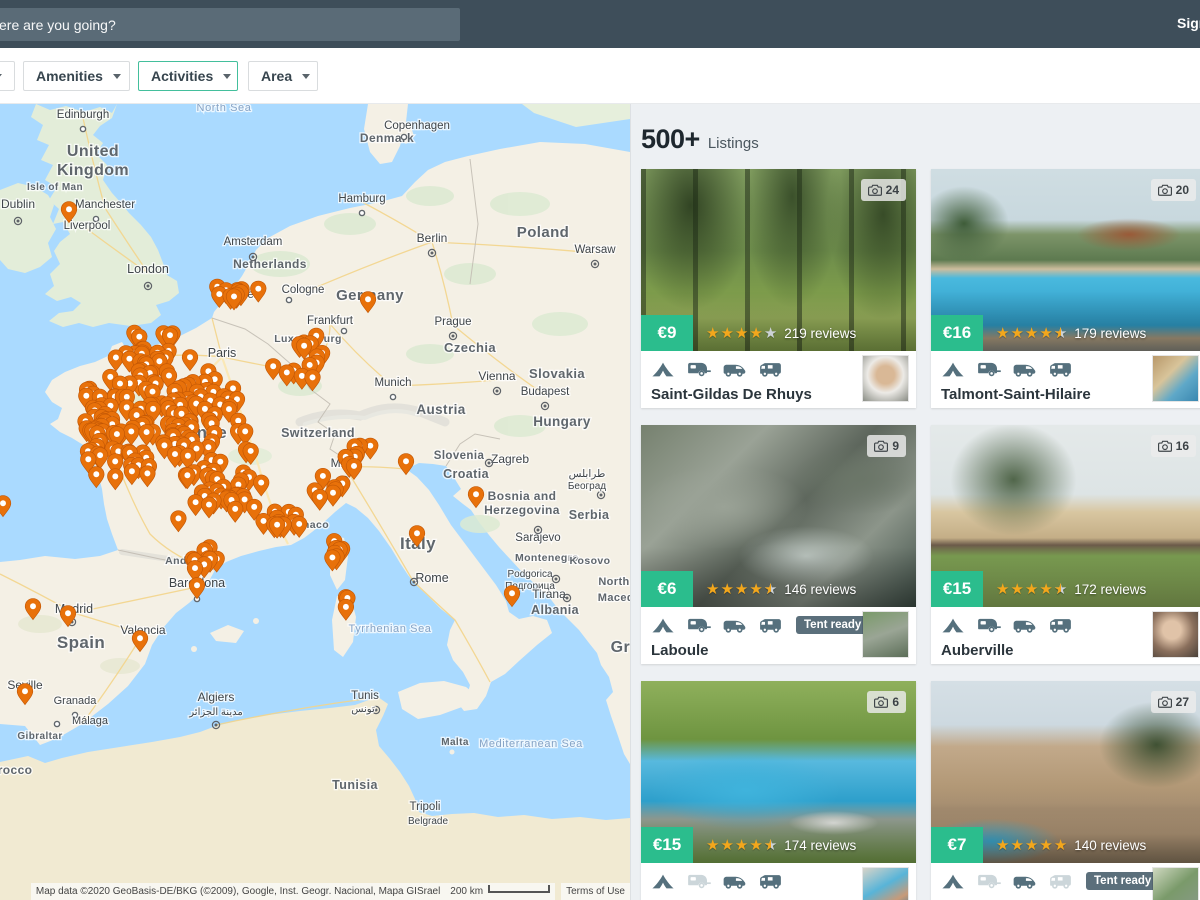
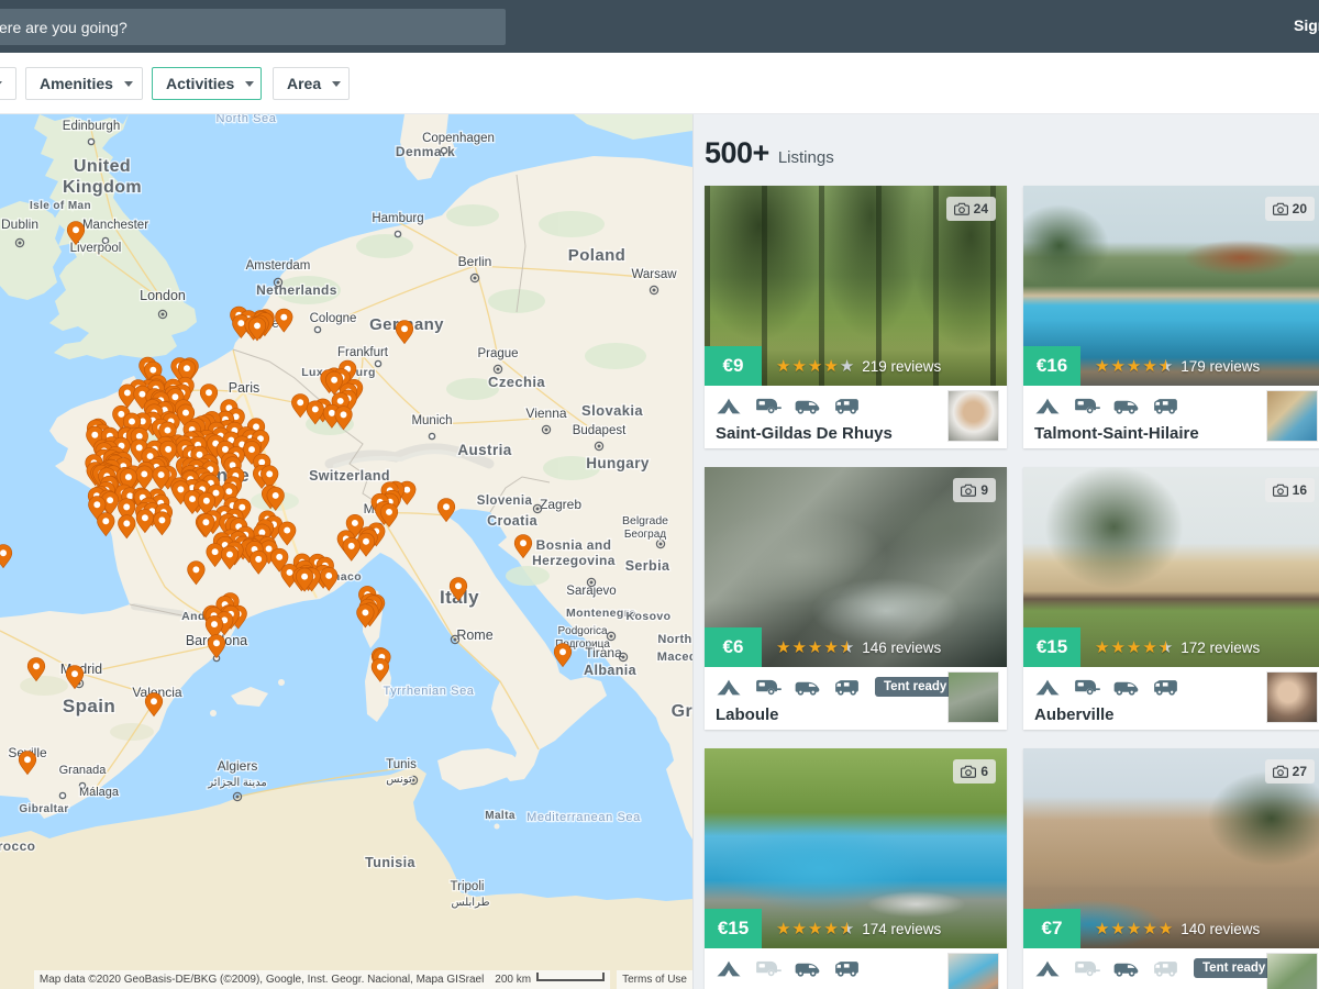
  ere are you going?
  Amenities
  Activities
  Area
  United
  Kingdom
  Isle of Man
  Netherlands
  Gerany
  Poland
  Denmak
  Czechia
  Slovakia
  Austria
  Hungary
  Switzerland
  Slovenia
  Croatia
  Bosnia and
  Herzegovina
  Serbia
  Montenegro
  Kosovo
  Albania
  North
  Itly
  Spain
  Gibraltar
  Tunisia
  Malta
  rocco
  North Sea
  Tyrrhenian Sea
  Mediterranean Sea
  Edinburgh
  Dublin
  Manchester
  Liverpool
  London
  Amsterdam
  Hamburg
  Copenhagen
  Berlin
  Warsaw
  Cologne
  Frankfurt
  Prague
  Paris
  Munich
  Vienna
  Budapest
  Zagreb
- طرابلس
+ Belgrade
  Београд
  Sarajevo
  Podgorica
  дгорица
  Tirana
  Rome
  Mdrid
  Valencia
  Selle
  Granada
  Málaga
  Algiers
  مدينة الجزائر
  Tunis
  تونس
  Tripoli
- Belgrade
+ طرابلس
  Map data ©2020 GeoBasis-DE/BKG (©2009), Google, Inst. Geogr. Nacional, Mapa GISrael
  200 km
  Terms of Use
  500+
  Listings
  24
  €9
  ★
  ★
  ★
  ★
  ★
  219 reviews
  Saint-Gildas De Rhuys
  20
  €16
  ★
  ★
  ★
  ★
  ★
  179 reviews
  Talmont-Saint-Hilaire
  9
  €6
  ★
  ★
  ★
  ★
  ★
  146 reviews
  Tent ready
  Laboule
  16
  €15
  ★
  ★
  ★
  ★
  ★
  172 reviews
  Auberville
  6
  €15
  ★
  ★
  ★
  ★
  ★
  174 reviews
  27
  €7
  ★
  ★
  ★
  ★
  ★
  140 reviews
  Tent ready
